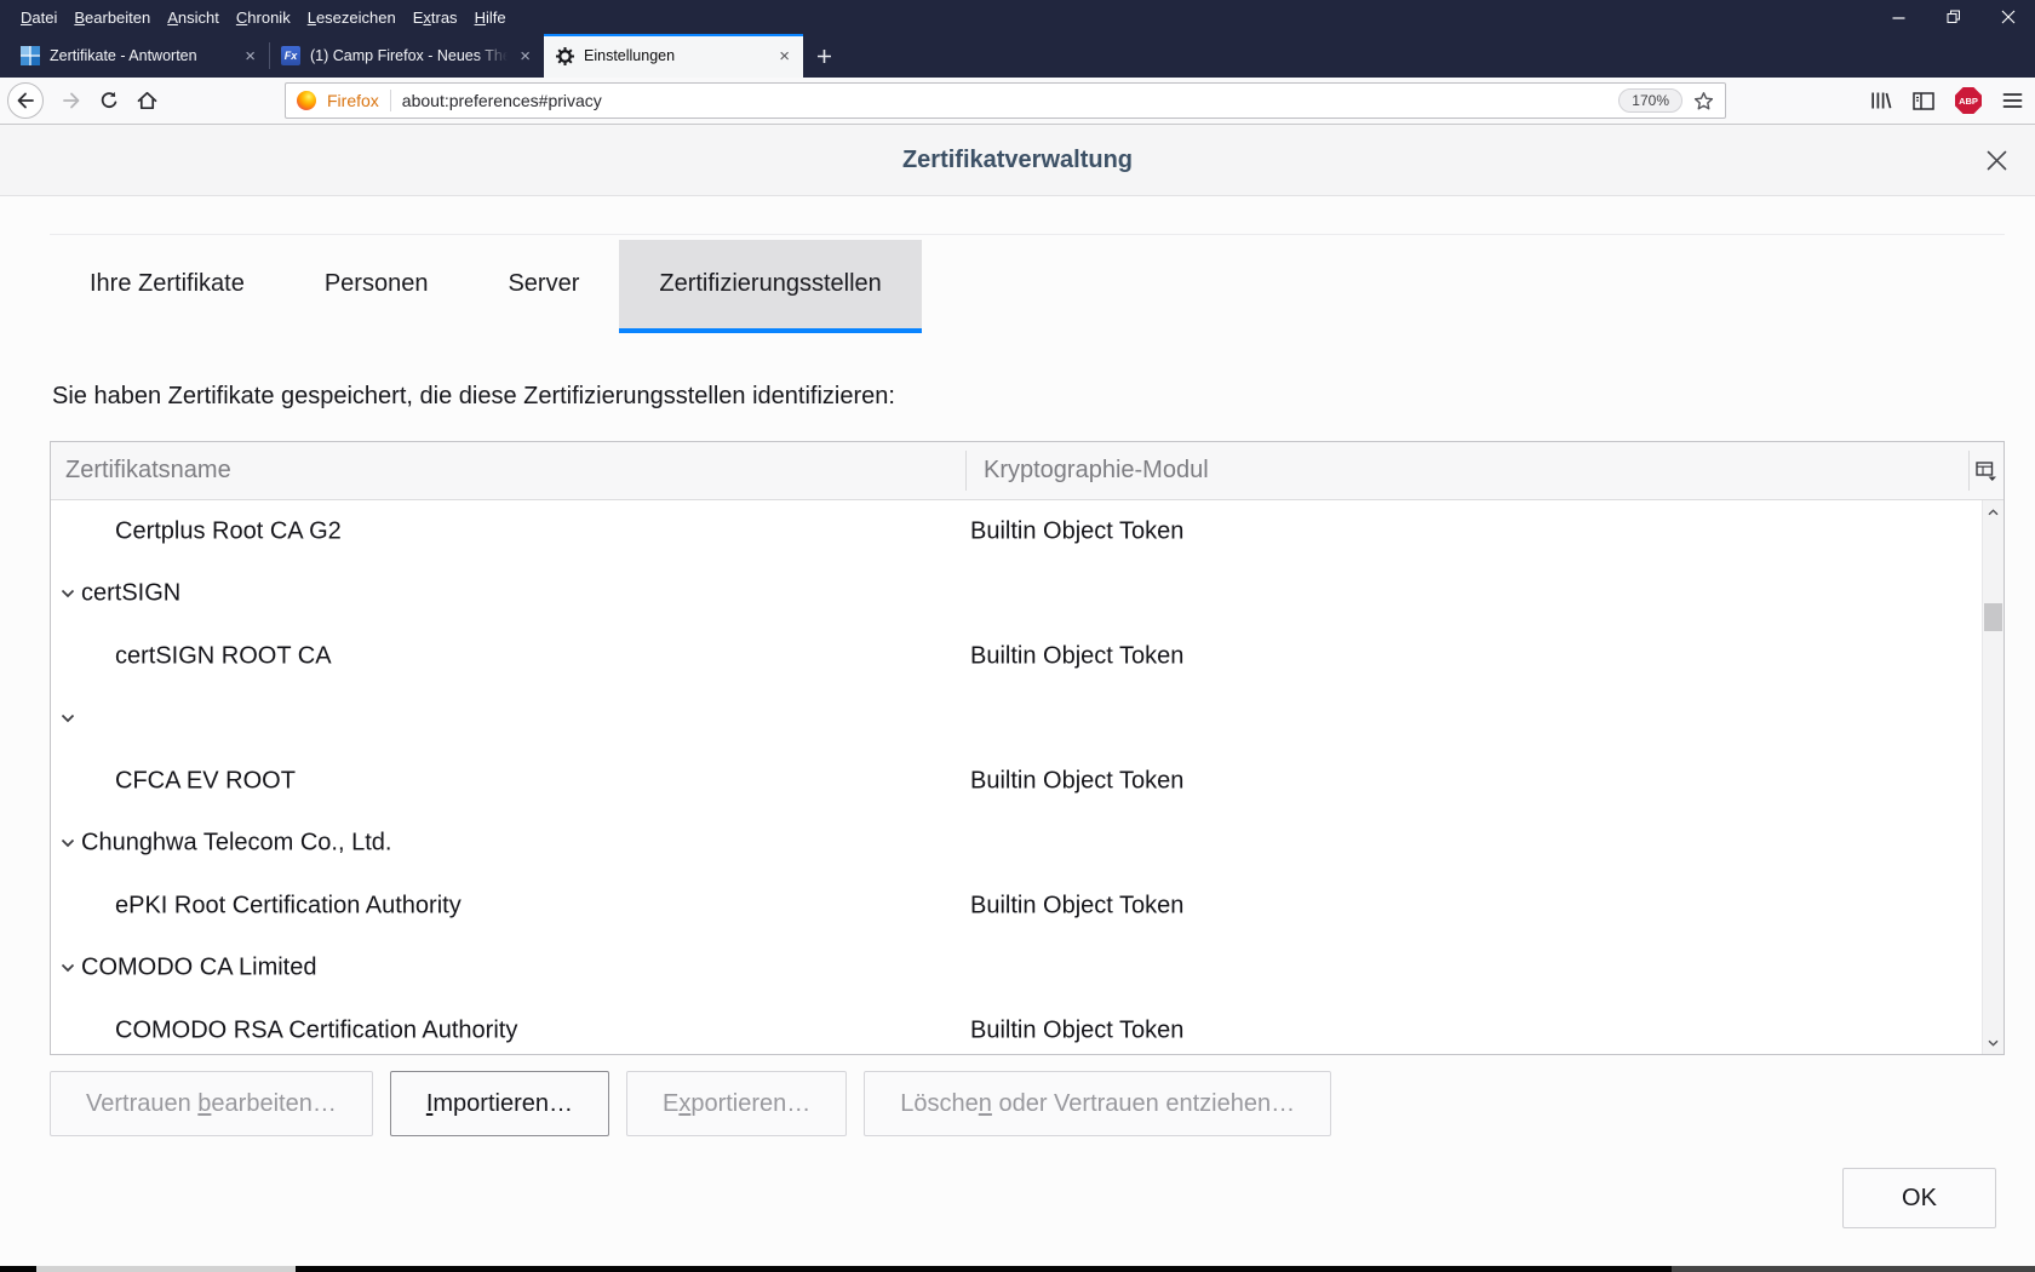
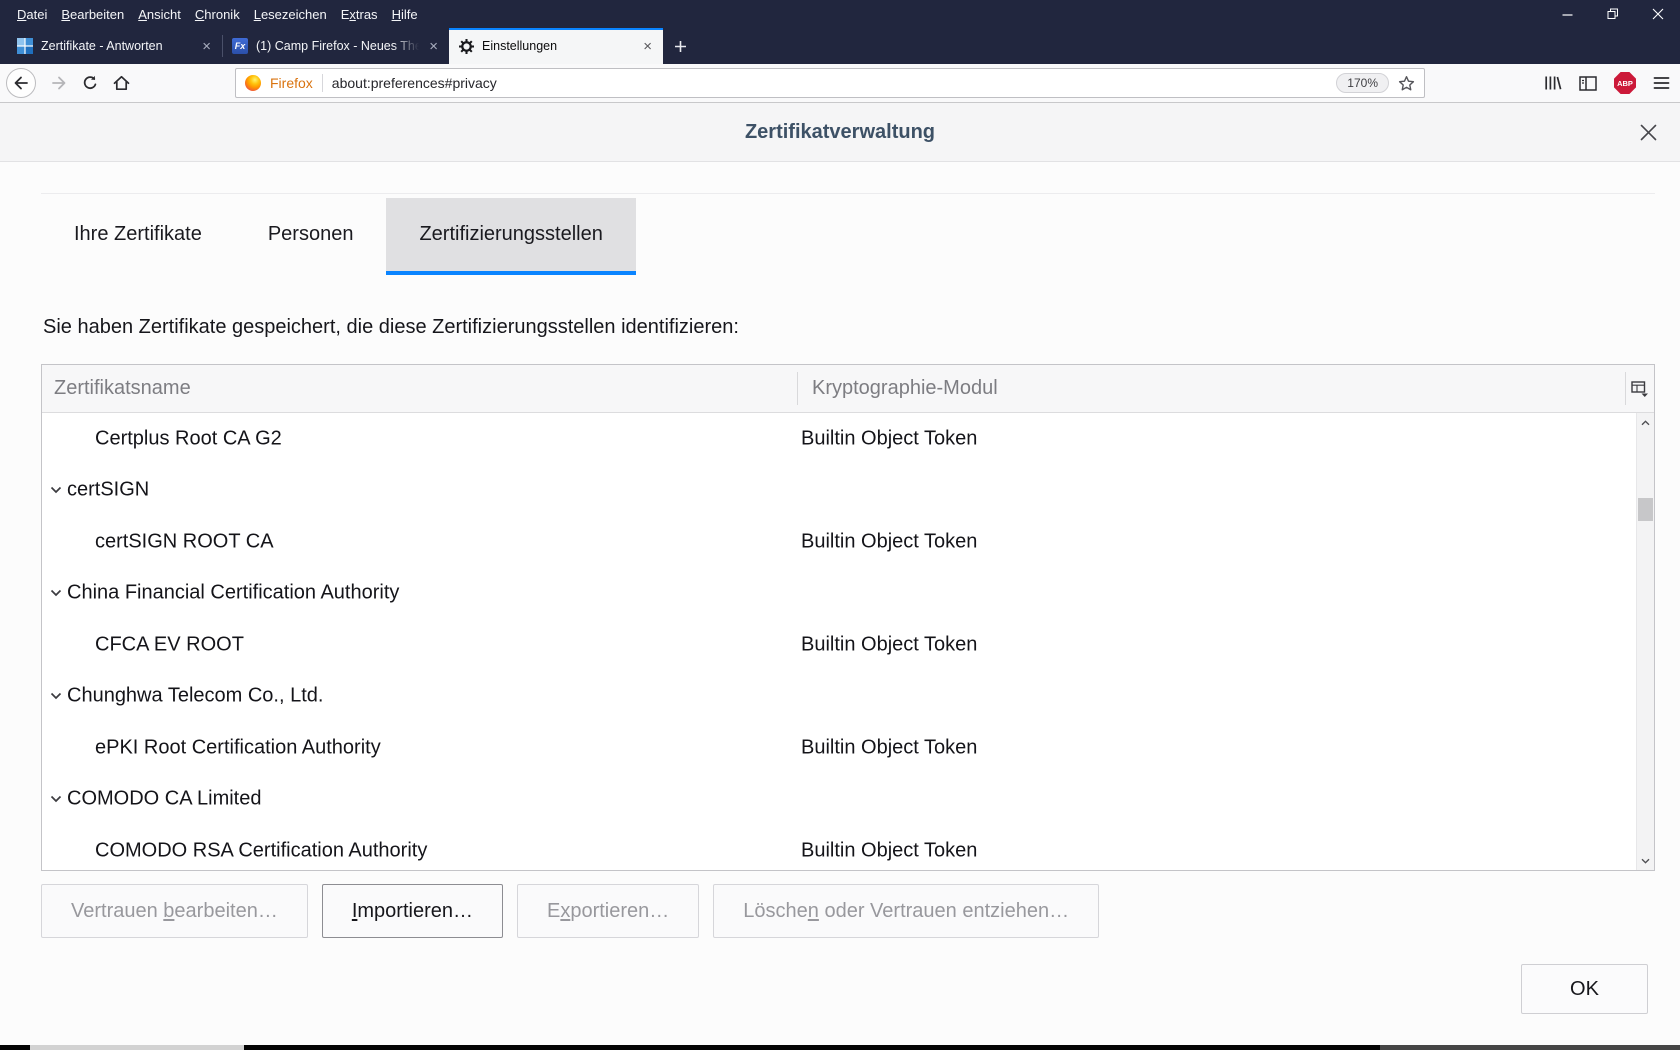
  Datei
  Bearbeiten
  Ansicht
  Chronik
  Lesezeichen
  Extras
  Hilfe
  Zertifikate - Antworten
  ×
  Fx
  (1) Camp Firefox - Neues The
  ×
  Einstellungen
  ×
  Firefox
  about:preferences#privacy
  170%
  ABP
  Zertifikatverwaltung
  Ihre Zertifikate
  Personen
- Server
  Zertifizierungsstellen
  Sie haben Zertifikate gespeichert, die diese Zertifizierungsstellen identifizieren:
  Zertifikatsname
  Kryptographie-Modul
  Certplus Root CA G2
  Builtin Object Token
  certSIGN
  certSIGN ROOT CA
  Builtin Object Token
+ China Financial Certification Authority
  CFCA EV ROOT
  Builtin Object Token
  Chunghwa Telecom Co., Ltd.
  ePKI Root Certification Authority
  Builtin Object Token
  COMODO CA Limited
  COMODO RSA Certification Authority
  Builtin Object Token
  Vertrauen bearbeiten…
  Importieren…
  Exportieren…
  Löschen oder Vertrauen entziehen…
  OK
